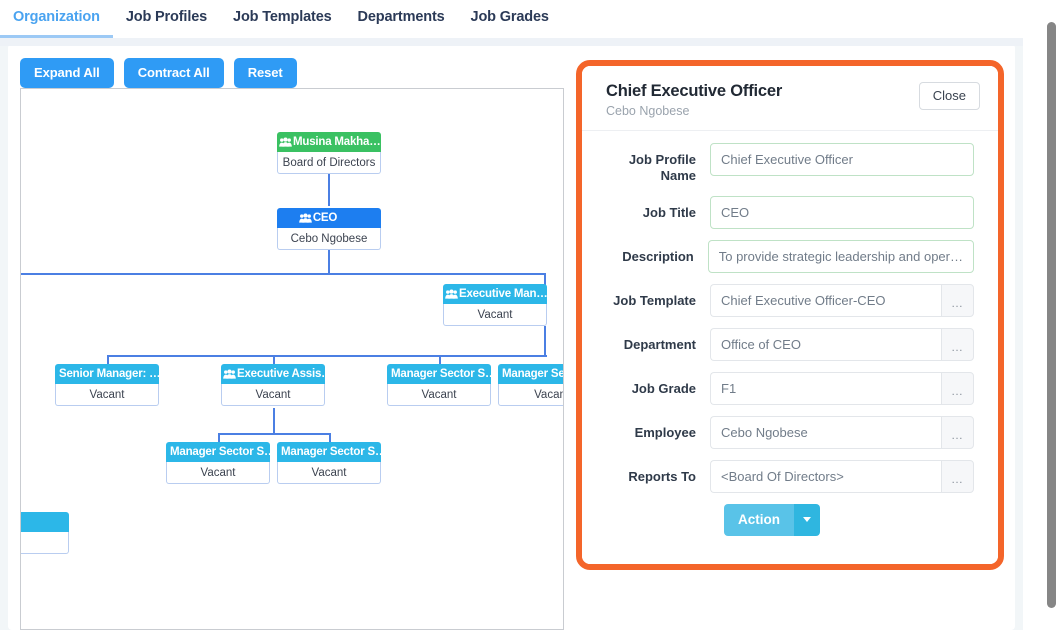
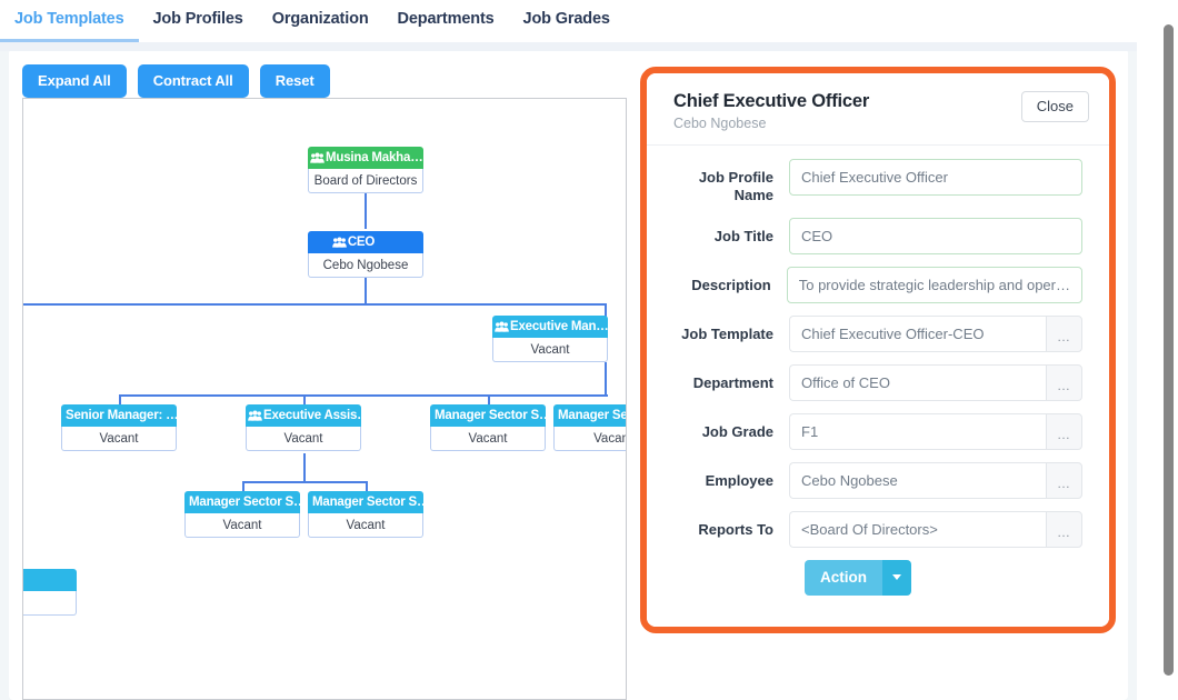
- Organization
+ Job Templates
  Job Profiles
- Job Templates
+ Organization
  Departments
  Job Grades
  Expand All
  Contract All
  Reset
  Musina Makha…
  Board of Directors
  CEO
  Cebo Ngobese
  Executive Man…
  Vacant
  Senior Manager: …
  Vacant
  Executive Assis
  Vacant
  Manager Sector S…
  Vacant
  Manager Se
  Vacan
  Manager Sector S…
  Vacant
  Manager Sector S…
  Vacant
  Chief Executive Officer
  Cebo Ngobese
  Close
  Job Profile Name
  Chief Executive Officer
  Job Title
  CEO
  Description
  To provide strategic leadership and oper…
  Job Template
  Chief Executive Officer-CEO
  …
  Department
  Office of CEO
  …
  Job Grade
  F1
  …
  Employee
  Cebo Ngobese
  …
  Reports To
  <Board Of Directors>
  …
  Action
